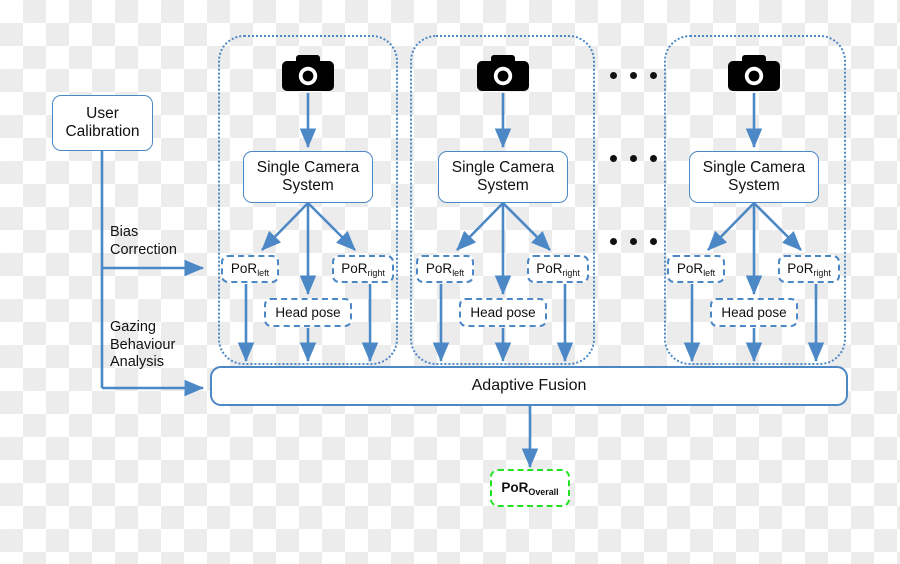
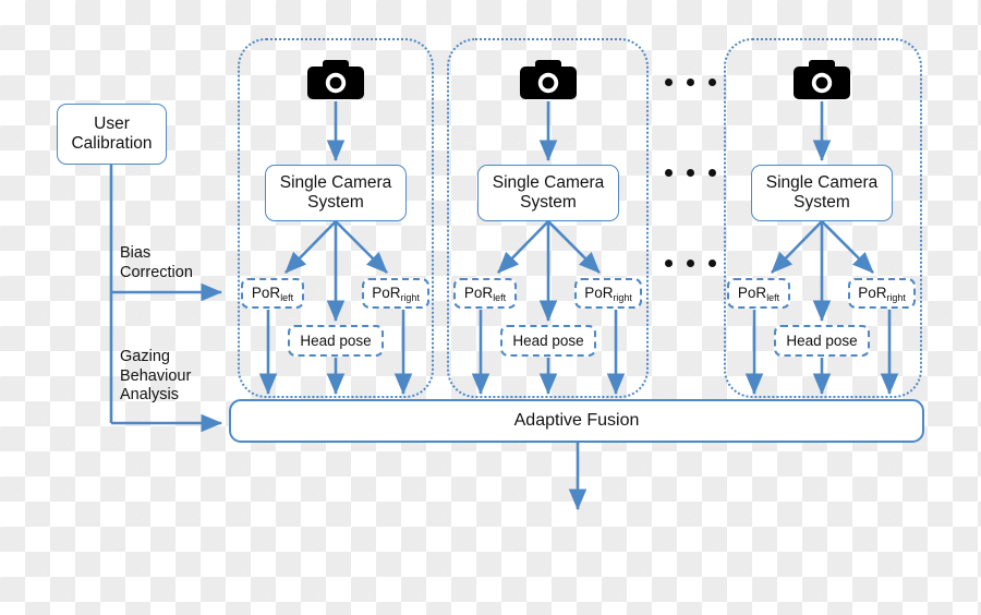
  User
  Calibration
  Bias
  Correction
  Gazing
  Behaviour
  Analysis
  Single Camera
  System
  PoRleft
  PoRright
  Head pose
  Single Camera
  System
  PoRleft
  PoRright
  Head pose
  Single Camera
  System
  PoRleft
  PoRright
  Head pose
  Adaptive Fusion
- PoROverall
